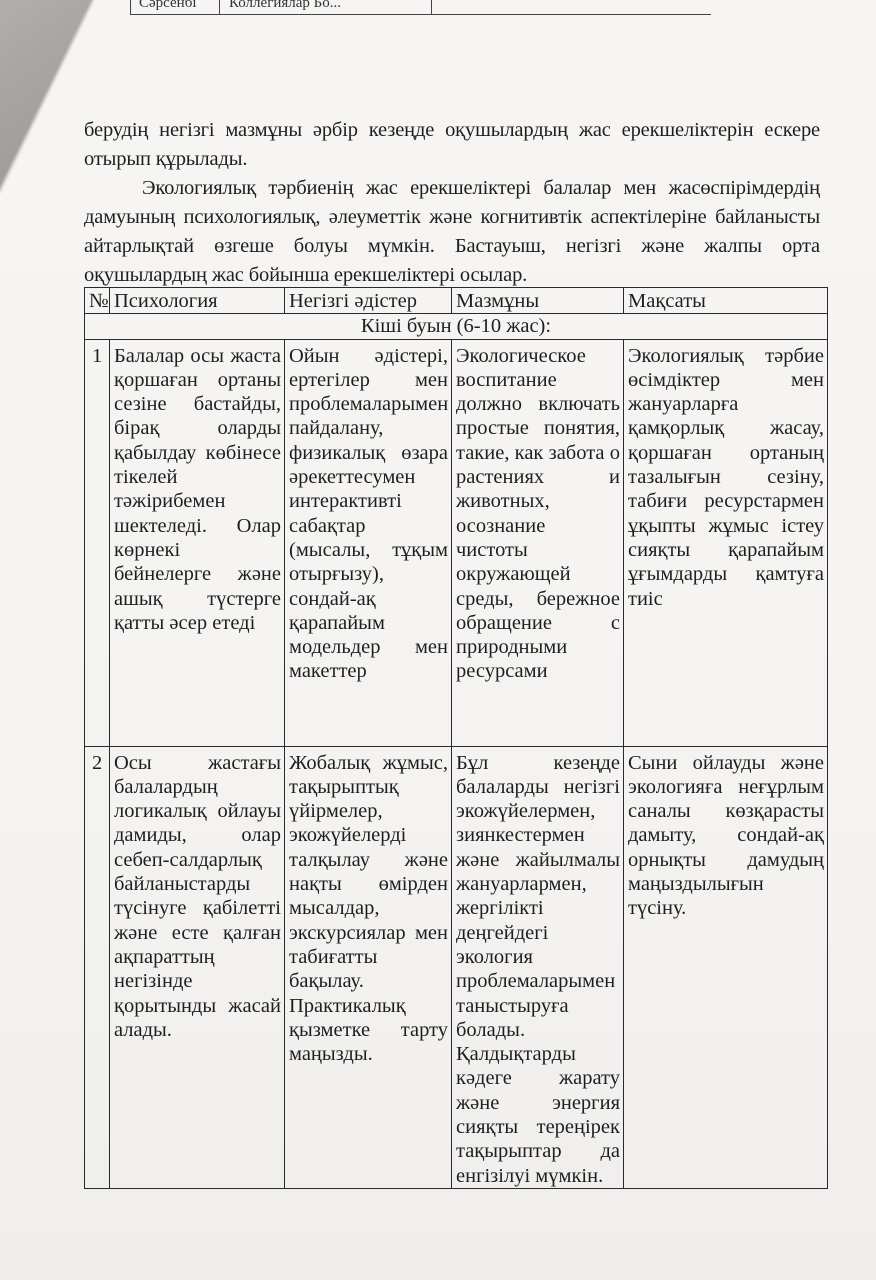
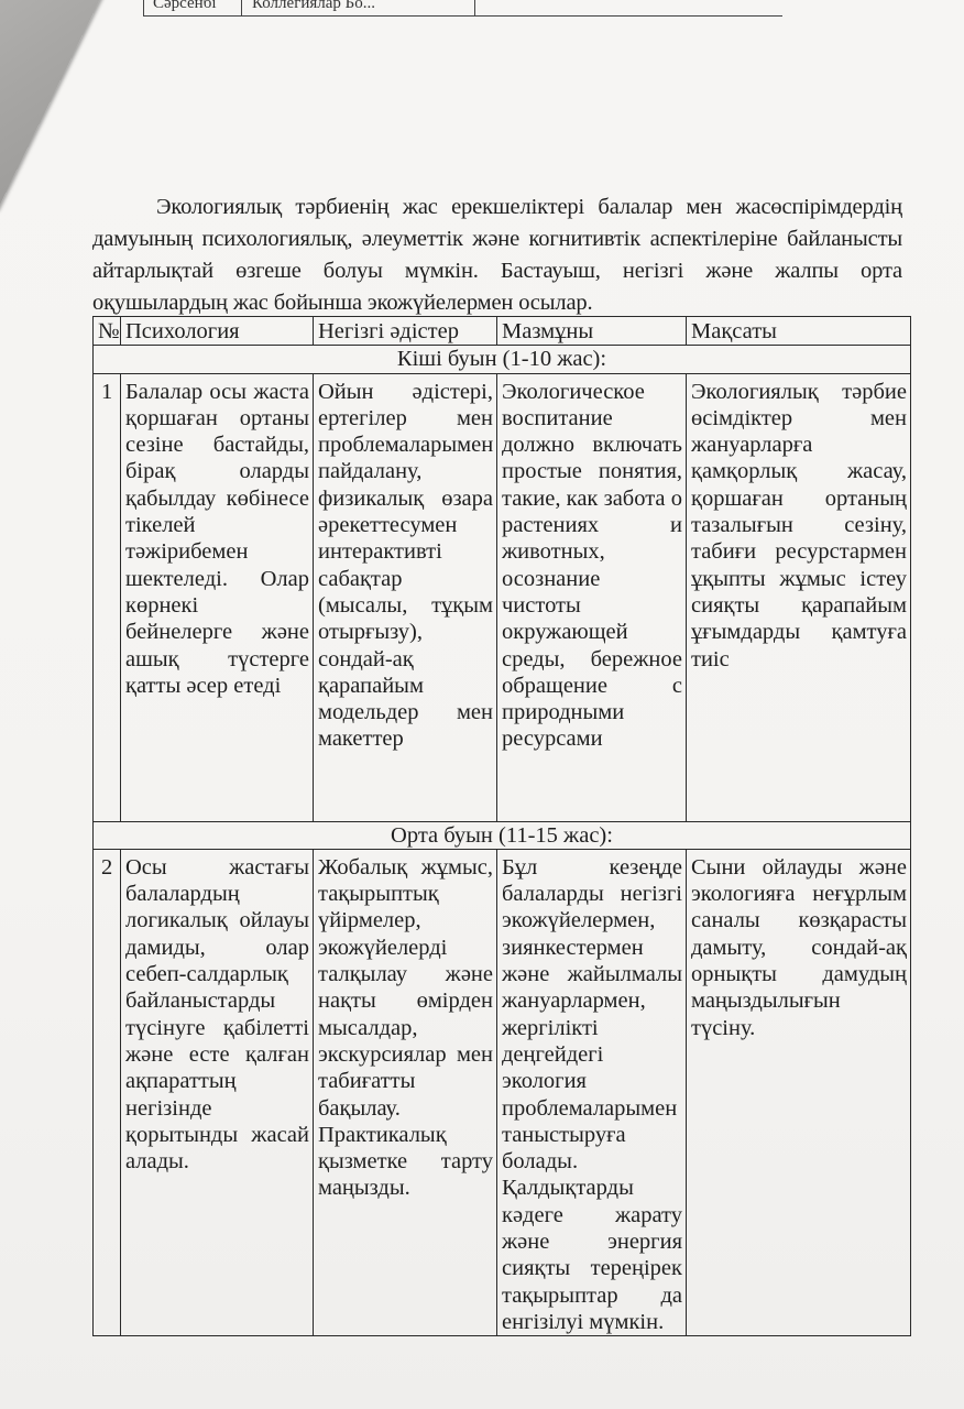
  Сәрсенбі
  Коллегиялар Бо...
- берудің негізгі мазмұны әрбір кезеңде оқушылардың жас ерекшеліктерін ескере отырып құрылады.
- Экологиялық тәрбиенің жас ерекшеліктері балалар мен жасөспірімдердің дамуының психологиялық, әлеуметтік және когнитивтік аспектілеріне байланысты айтарлықтай өзгеше болуы мүмкін. Бастауыш, негізгі және жалпы орта оқушылардың жас бойынша ерекшеліктері осылар.
+ Экологиялық тәрбиенің жас ерекшеліктері балалар мен жасөспірімдердің дамуының психологиялық, әлеуметтік және когнитивтік аспектілеріне байланысты айтарлықтай өзгеше болуы мүмкін. Бастауыш, негізгі және жалпы орта оқушылардың жас бойынша экожүйелермен осылар.
  №	Психология	Негізгі әдістер	Мазмұны	Мақсаты
- Кіші буын (6-10 жас):
+ Кіші буын (1-10 жас):
  1	Балалар осы жаста қоршаған ортаны сезіне бастайды, бірақ оларды қабылдау көбінесе тікелей тәжірибемен шектеледі. Олар көрнекі бейнелерге және ашық түстерге қатты әсер етеді	Ойын әдістері, ертегілер мен проблемаларымен пайдалану, физикалық өзара әрекеттесумен интерактивті сабақтар (мысалы, тұқым отырғызу), сондай-ақ қарапайым модельдер мен макеттер	Экологическое воспитание должно включать простые понятия, такие, как забота о растениях и животных, осознание чистоты окружающей среды, бережное обращение с природными ресурсами	Экологиялық тәрбие өсімдіктер мен жануарларға қамқорлық жасау, қоршаған ортаның тазалығын сезіну, табиғи ресурстармен ұқыпты жұмыс істеу сияқты қарапайым ұғымдарды қамтуға тиіс
+ Орта буын (11-15 жас):
  2	Осы жастағы балалардың логикалық ойлауы дамиды, олар себеп-салдарлық байланыстарды түсінуге қабілетті және есте қалған ақпараттың негізінде қорытынды жасай алады.	Жобалық жұмыс, тақырыптық үйірмелер, экожүйелерді талқылау және нақты өмірден мысалдар, экскурсиялар мен табиғатты бақылау. Практикалық қызметке тарту маңызды.	Бұл кезеңде балаларды негізгі экожүйелермен, зиянкестермен және жайылмалы жануарлармен, жергілікті деңгейдегі экология проблемаларымен таныстыруға болады. Қалдықтарды кәдеге жарату және энергия сияқты тереңірек тақырыптар да енгізілуі мүмкін.	Сыни ойлауды және экологияға неғұрлым саналы көзқарасты дамыту, сондай-ақ орнықты дамудың маңыздылығын түсіну.
